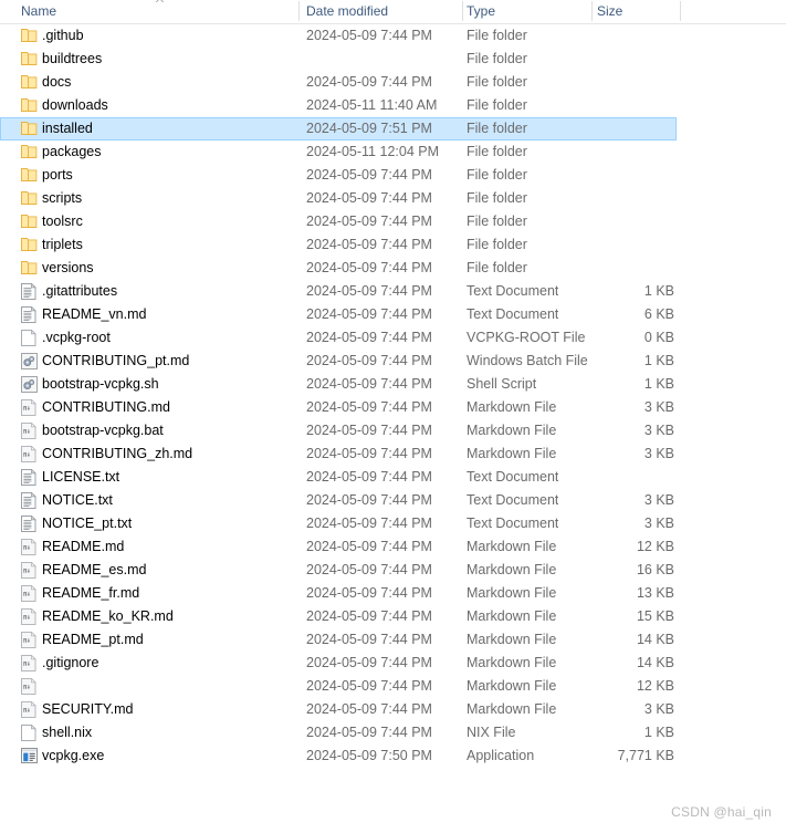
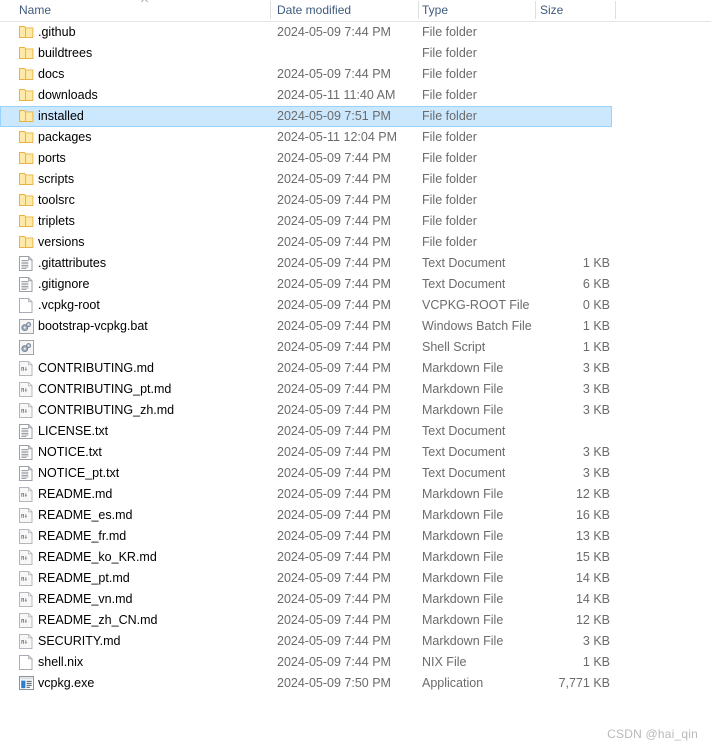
  Name
  Date modified
  Type
  Size
  .github
  2024-05-09 7:44 PM
  File folder
  buildtrees
  File folder
  docs
  2024-05-09 7:44 PM
  File folder
  downloads
  2024-05-11 11:40 AM
  File folder
  installed
  2024-05-09 7:51 PM
  File folder
  packages
  2024-05-11 12:04 PM
  File folder
  ports
  2024-05-09 7:44 PM
  File folder
  scripts
  2024-05-09 7:44 PM
  File folder
  toolsrc
  2024-05-09 7:44 PM
  File folder
  triplets
  2024-05-09 7:44 PM
  File folder
  versions
  2024-05-09 7:44 PM
  File folder
  .gitattributes
  2024-05-09 7:44 PM
  Text Document
  1 KB
- README_vn.md
+ .gitignore
  2024-05-09 7:44 PM
  Text Document
  6 KB
  .vcpkg-root
  2024-05-09 7:44 PM
  VCPKG-ROOT File
  0 KB
- CONTRIBUTING_pt.md
+ bootstrap-vcpkg.bat
  2024-05-09 7:44 PM
  Windows Batch File
  1 KB
- bootstrap-vcpkg.sh
  2024-05-09 7:44 PM
  Shell Script
  1 KB
  CONTRIBUTING.md
  2024-05-09 7:44 PM
  Markdown File
  3 KB
- bootstrap-vcpkg.bat
+ CONTRIBUTING_pt.md
  2024-05-09 7:44 PM
  Markdown File
  3 KB
  CONTRIBUTING_zh.md
  2024-05-09 7:44 PM
  Markdown File
  3 KB
  LICENSE.txt
  2024-05-09 7:44 PM
  Text Document
  NOTICE.txt
  2024-05-09 7:44 PM
  Text Document
  3 KB
  NOTICE_pt.txt
  2024-05-09 7:44 PM
  Text Document
  3 KB
  README.md
  2024-05-09 7:44 PM
  Markdown File
  12 KB
  README_es.md
  2024-05-09 7:44 PM
  Markdown File
  16 KB
  README_fr.md
  2024-05-09 7:44 PM
  Markdown File
  13 KB
  README_ko_KR.md
  2024-05-09 7:44 PM
  Markdown File
  15 KB
  README_pt.md
  2024-05-09 7:44 PM
  Markdown File
  14 KB
- .gitignore
+ README_vn.md
  2024-05-09 7:44 PM
  Markdown File
  14 KB
+ README_zh_CN.md
  2024-05-09 7:44 PM
  Markdown File
  12 KB
  SECURITY.md
  2024-05-09 7:44 PM
  Markdown File
  3 KB
  shell.nix
  2024-05-09 7:44 PM
  NIX File
  1 KB
  vcpkg.exe
  2024-05-09 7:50 PM
  Application
  7,771 KB
  CSDN @hai_qin
